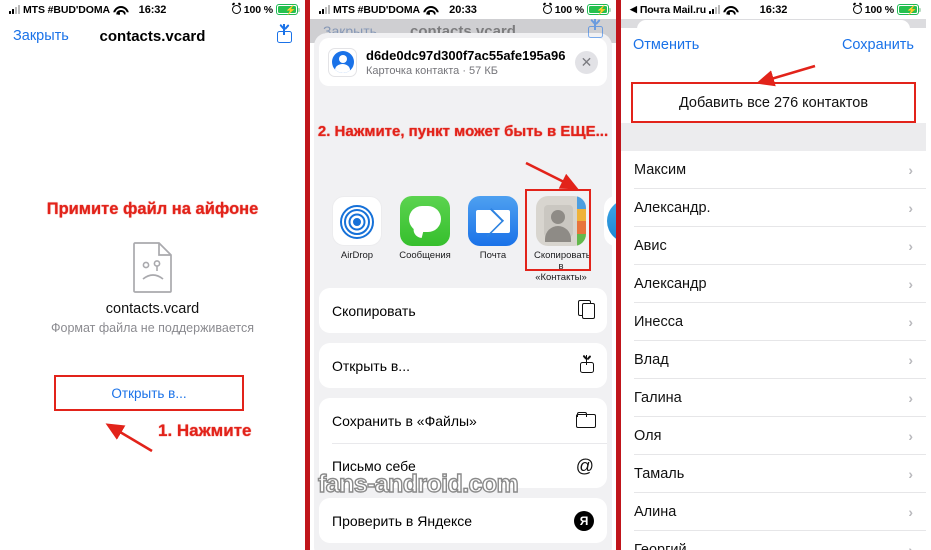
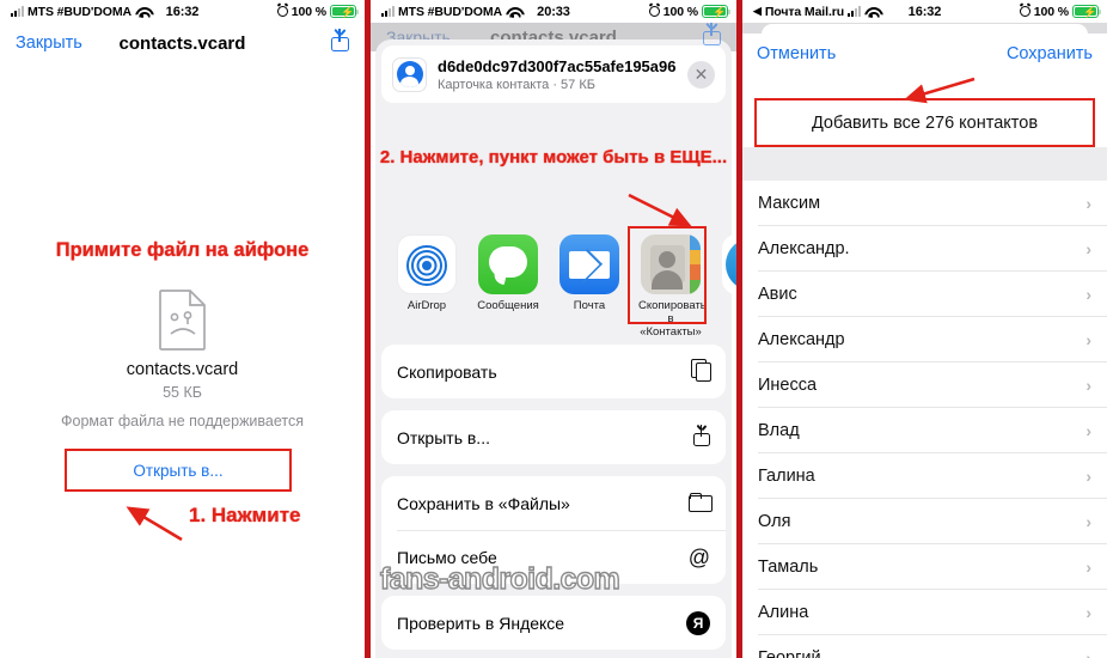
  MTS #BUD'DOMA
  16:32
  100 %
  ⚡
  Закрыть
  contacts.vcard
  Примите файл на айфоне
  contacts.vcard
+ 55 КБ
  Формат файла не поддерживается
  Открыть в...
  1. Нажмите
  MTS #BUD'DOMA
  20:33
  100 %
  ⚡
  Закрыть
  contacts.vcard
  d6de0dc97d300f7ac55afe195a96
  Карточка контакта · 57 КБ
  ✕
  2. Нажмите, пункт может быть в ЕЩЕ...
  AirDrop
  Сообщения
  Почта
  Скопироват в «Контакты»
  Скопировать
  Открыть в...
  Сохранить в «Файлы»
  Письмо себе
  @
  Проверить в Яндексе
  Я
  fans-android.com
  ◀
  Почта Mail.ru
  16:32
  100 %
  ⚡
  Отменить
  Сохранить
  Добавить все 276 контактов
  Максим
  ›
  Александр.
  ›
  Авис
  ›
  Александр
  ›
  Инесса
  ›
  Влад
  ›
  Галина
  ›
  Оля
  ›
  Тамаль
  ›
  Алина
  ›
